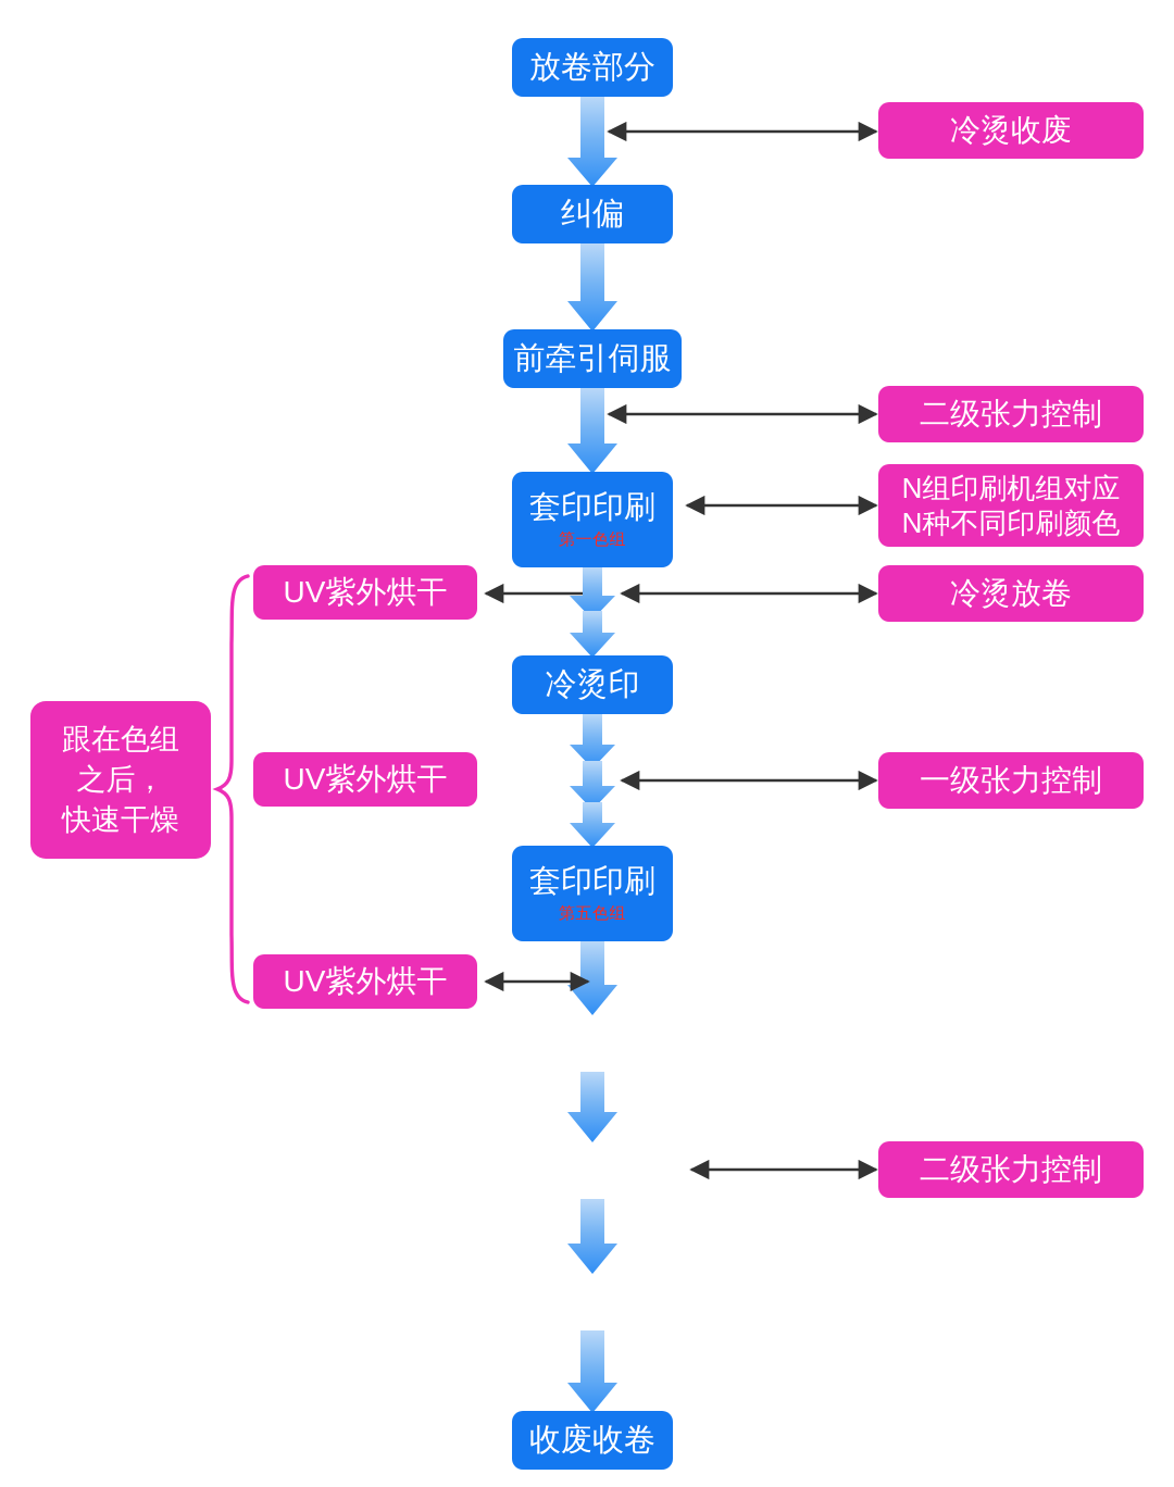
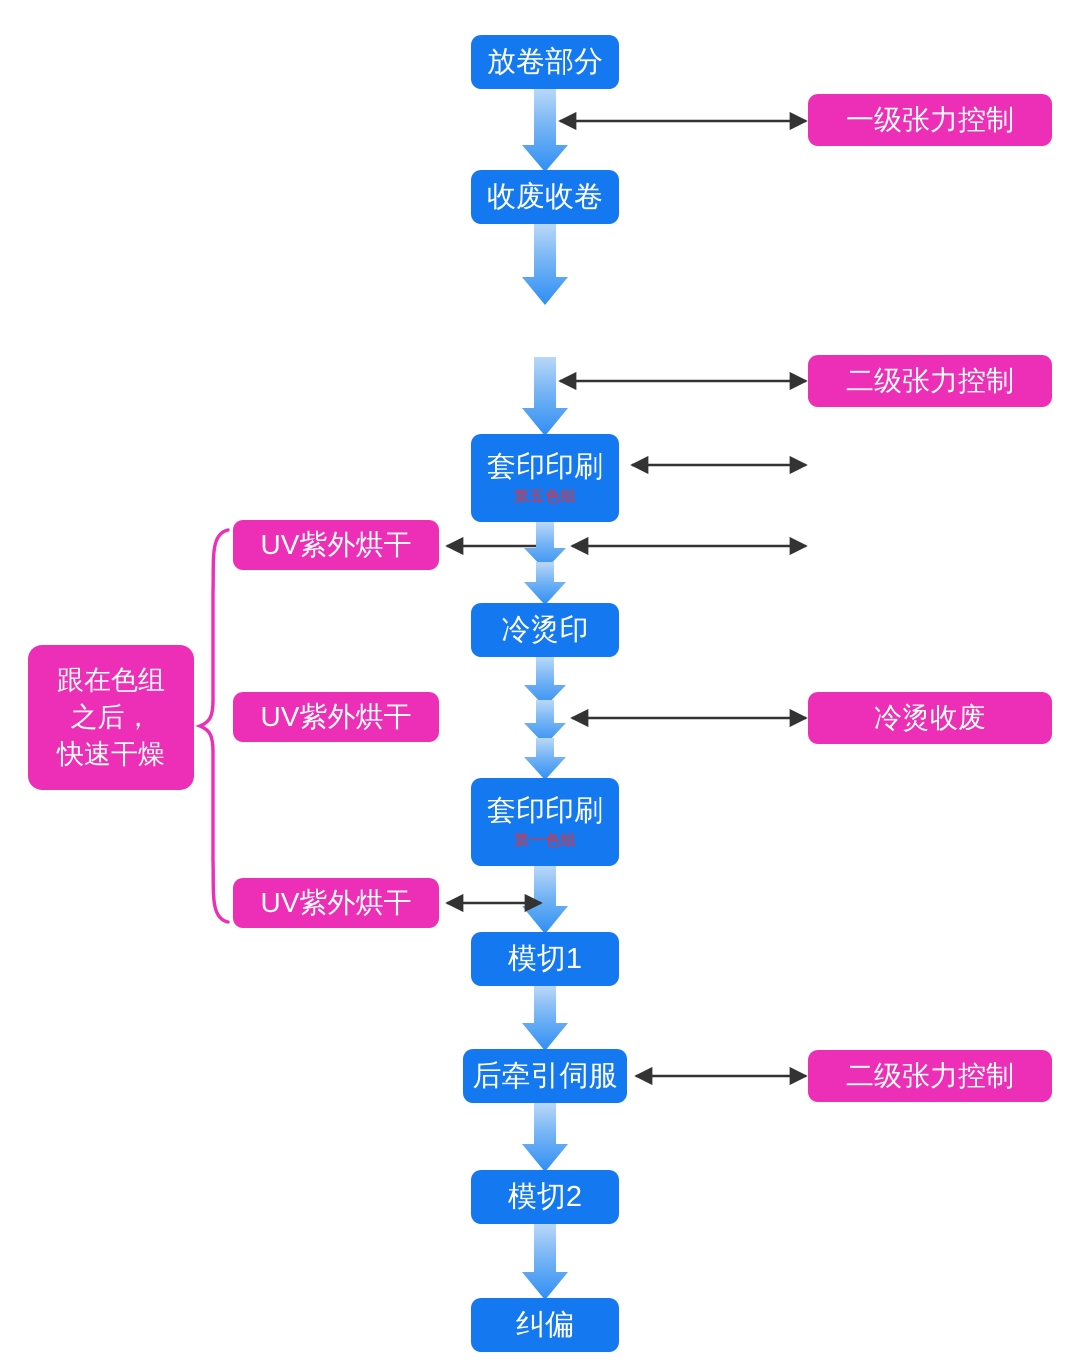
  放卷部分
- 纠偏
+ 收废收卷
- 前牵引伺服
  套印印刷
- 第一色组
+ 第五色组
  冷烫印
  套印印刷
- 第五色组
+ 第一色组
+ 模切1
+ 后牵引伺服
+ 模切2
- 收废收卷
+ 纠偏
- 冷烫收废
+ 一级张力控制
  二级张力控制
- N组印刷机组对应
- N种不同印刷颜色
- 冷烫放卷
- 一级张力控制
+ 冷烫收废
  二级张力控制
  UV紫外烘干
  UV紫外烘干
  UV紫外烘干
  跟在色组
  之后，
  快速干燥
